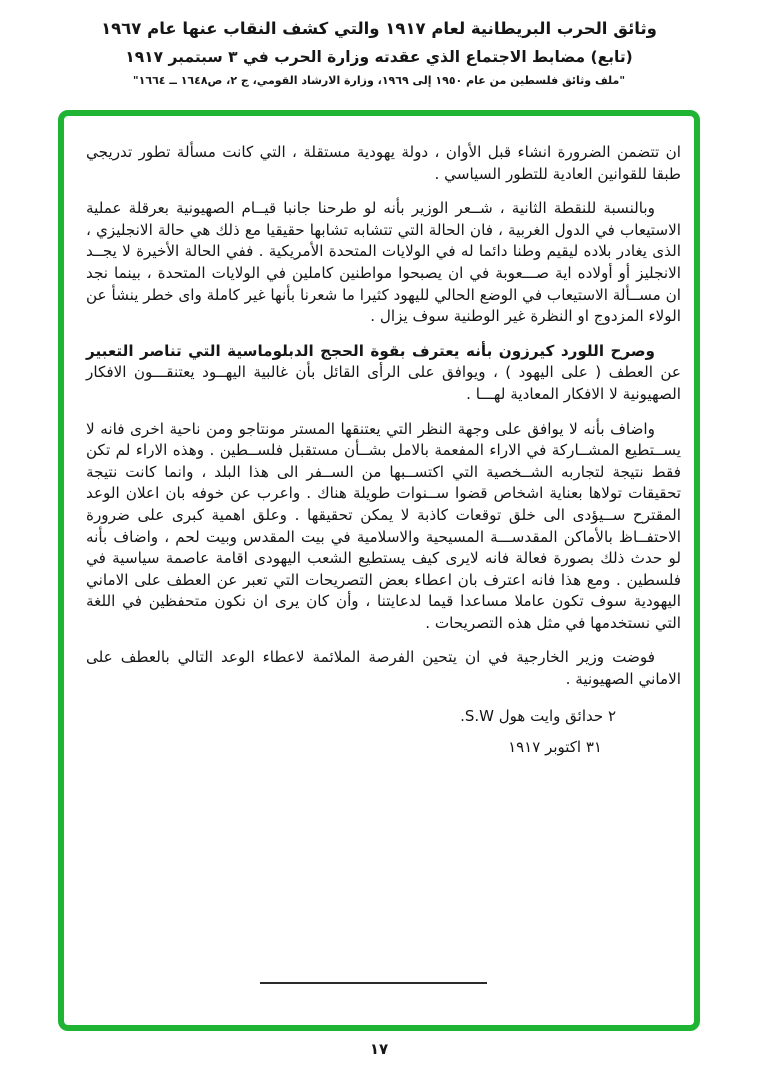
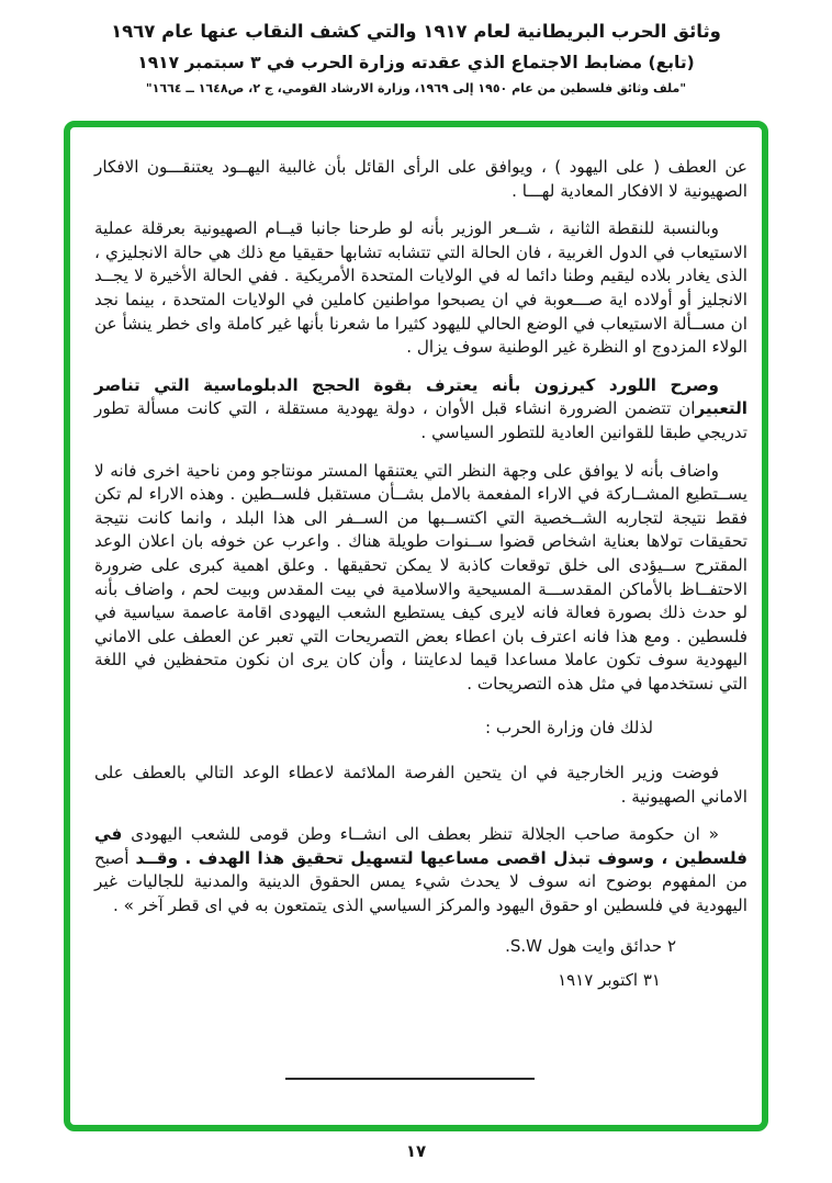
  وثائق الحرب البريطانية لعام ١٩١٧ والتي كشف النقاب عنها عام ١٩٦٧
  (تابع) مضابط الاجتماع الذي عقدته وزارة الحرب في ٣ سبتمبر ١٩١٧
  "ملف وثائق فلسطين من عام ١٩٥٠ إلى ١٩٦٩، وزارة الارشاد القومي، ج ٢، ص١٦٤٨ ــ ١٦٦٤"
- ان تتضمن الضرورة انشاء قبل الأوان ، دولة يهودية مستقلة ، التي كانت مسألة تطور تدريجي طبقا للقوانين العادية للتطور السياسي .
+ عن العطف ( على اليهود ) ، ويوافق على الرأى القائل بأن غالبية اليهــود يعتنقـــون الافكار الصهيونية لا الافكار المعادية لهـــا .
  وبالنسبة للنقطة الثانية ، شــعر الوزير بأنه لو طرحنا جانبا قيــام الصهيونية بعرقلة عملية الاستيعاب في الدول الغربية ، فان الحالة التي تتشابه تشابها حقيقيا مع ذلك هي حالة الانجليزي ، الذى يغادر بلاده ليقيم وطنا دائما له في الولايات المتحدة الأمريكية . ففي الحالة الأخيرة لا يجــد الانجليز أو أولاده اية صـــعوبة في ان يصبحوا مواطنين كاملين في الولايات المتحدة ، بينما نجد ان مســألة الاستيعاب في الوضع الحالي لليهود كثيرا ما شعرنا بأنها غير كاملة واى خطر ينشأ عن الولاء المزدوج او النظرة غير الوطنية سوف يزال .
- وصرح اللورد كيرزون بأنه يعترف بقوة الحجج الدبلوماسية التي تناصر التعبير عن العطف ( على اليهود ) ، ويوافق على الرأى القائل بأن غالبية اليهــود يعتنقـــون الافكار الصهيونية لا الافكار المعادية لهـــا .
+ وصرح اللورد كيرزون بأنه يعترف بقوة الحجج الدبلوماسية التي تناصر التعبيران تتضمن الضرورة انشاء قبل الأوان ، دولة يهودية مستقلة ، التي كانت مسألة تطور تدريجي طبقا للقوانين العادية للتطور السياسي .
  واضاف بأنه لا يوافق على وجهة النظر التي يعتنقها المستر مونتاجو ومن ناحية اخرى فانه لا يســتطيع المشــاركة في الاراء المفعمة بالامل بشــأن مستقبل فلســطين . وهذه الاراء لم تكن فقط نتيجة لتجاربه الشــخصية التي اكتســبها من الســفر الى هذا البلد ، وانما كانت نتيجة تحقيقات تولاها بعناية اشخاص قضوا ســنوات طويلة هناك . واعرب عن خوفه بان اعلان الوعد المقترح ســيؤدى الى خلق توقعات كاذبة لا يمكن تحقيقها . وعلق اهمية كبرى على ضرورة الاحتفــاظ بالأماكن المقدســـة المسيحية والاسلامية في بيت المقدس وبيت لحم ، واضاف بأنه لو حدث ذلك بصورة فعالة فانه لايرى كيف يستطيع الشعب اليهودى اقامة عاصمة سياسية في فلسطين . ومع هذا فانه اعترف بان اعطاء بعض التصريحات التي تعبر عن العطف على الاماني اليهودية سوف تكون عاملا مساعدا قيما لدعايتنا ، وأن كان يرى ان نكون متحفظين في اللغة التي نستخدمها في مثل هذه التصريحات .
+ لذلك فان وزارة الحرب :
  فوضت وزير الخارجية في ان يتحين الفرصة الملائمة لاعطاء الوعد التالي بالعطف على الاماني الصهيونية .
+ « ان حكومة صاحب الجلالة تنظر بعطف الى انشــاء وطن قومى للشعب اليهودى في فلسطين ، وسوف تبذل اقصى مساعيها لتسهيل تحقيق هذا الهدف . وقــد أصبح من المفهوم بوضوح انه سوف لا يحدث شيء يمس الحقوق الدينية والمدنية للجاليات غير اليهودية في فلسطين او حقوق اليهود والمركز السياسي الذى يتمتعون به في اى قطر آخر » .
  ٢ حدائق وايت هول S.W.
  ٣١ اكتوبر ١٩١٧
  ١٧
